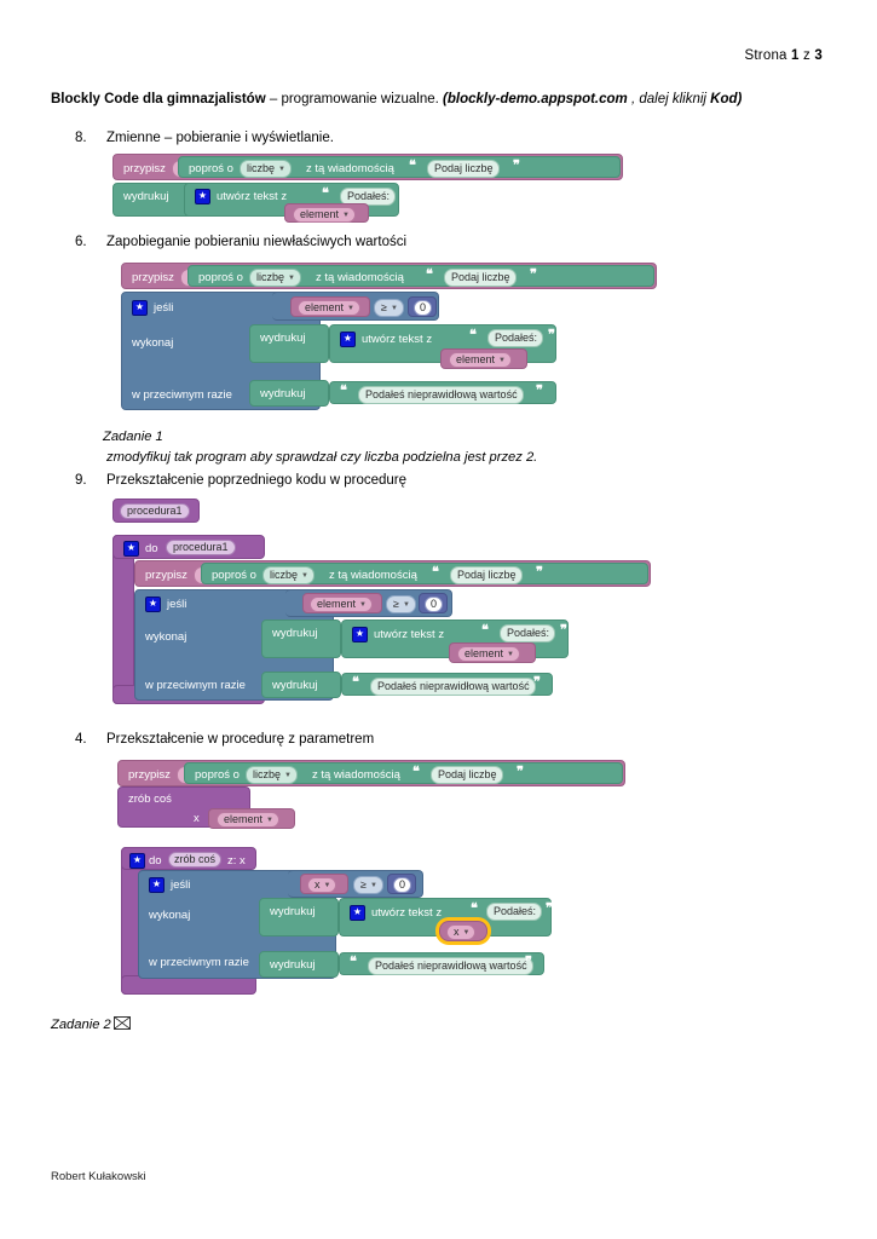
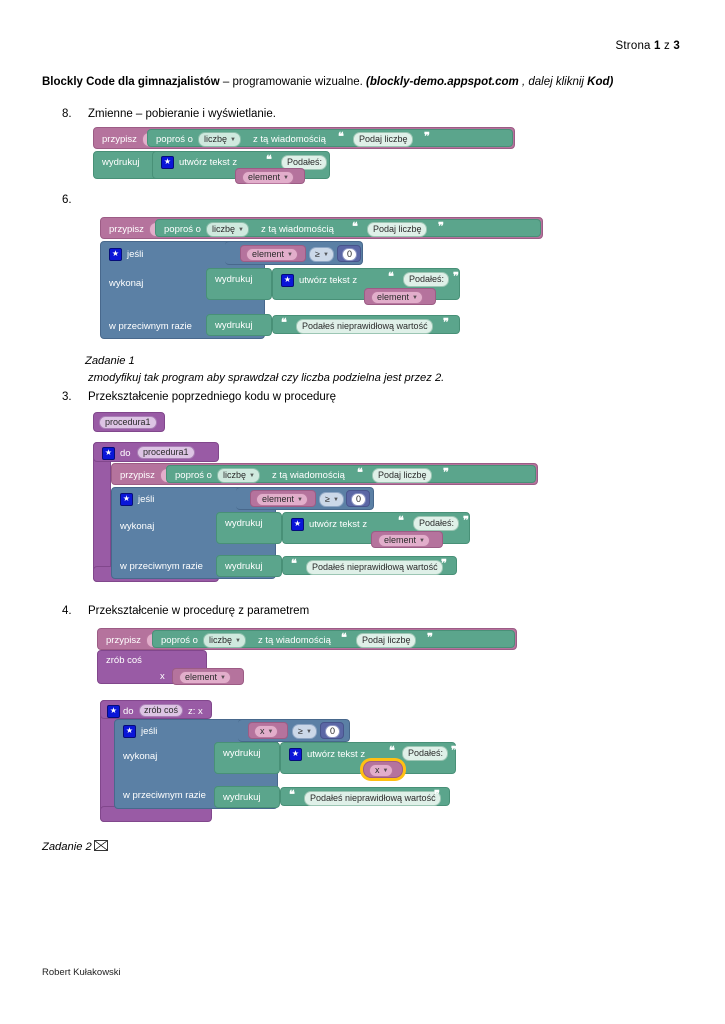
  Strona 1 z 3
  Blockly Code dla gimnazjalistów – programowanie wizualne. (blockly-demo.appspot.com , dalej kliknij Kod)
  8.
  Zmienne – pobieranie i wyświetlanie.
  przypisz
  poproś o
  liczbę
  z tą wiadomością
  ❝
  Podaj liczbę
  ❞
  wydrukuj
  ★
  utwórz tekst z
  ❝
  Podałeś:
  element
  6.
- Zapobieganie pobieraniu niewłaściwych wartości
  przypisz
  poproś o
  liczbę
  z tą wiadomością
  ❝
  Podaj liczbę
  ❞
  ★
  jeśli
  wykonaj
  w przeciwnym razie
  element
  0
  wydrukuj
  ★
  utwórz tekst z
  ❝
  Podałeś:
  ❞
  element
  wydrukuj
  ❝
  Podałeś nieprawidłową wartość
  ❞
  Zadanie 1
  zmodyfikuj tak program aby sprawdzał czy liczba podzielna jest przez 2.
- 9.
+ 3.
  Przekształcenie poprzedniego kodu w procedurę
  procedura1
  ★
  do
  procedura1
  przypisz
  poproś o
  liczbę
  z tą wiadomością
  ❝
  Podaj liczbę
  ❞
  ★
  jeśli
  wykonaj
  w przeciwnym razie
  element
  0
  wydrukuj
  ★
  utwórz tekst z
  ❝
  Podałeś:
  ❞
  element
  wydrukuj
  ❝
  Podałeś nieprawidłową wartość
  ❞
  4.
  Przekształcenie w procedurę z parametrem
  przypisz
  poproś o
  liczbę
  z tą wiadomością
  ❝
  Podaj liczbę
  ❞
  zrób coś
  x
  element
  ★
  do
  zrób coś
  z: x
  ★
  jeśli
  wykonaj
  w przeciwnym razie
  0
  wydrukuj
  ★
  utwórz tekst z
  ❝
  Podałeś:
  ❞
  wydrukuj
  ❝
  Podałeś nieprawidłową wartość
  ❞
  Zadanie 2
  Robert Kułakowski
